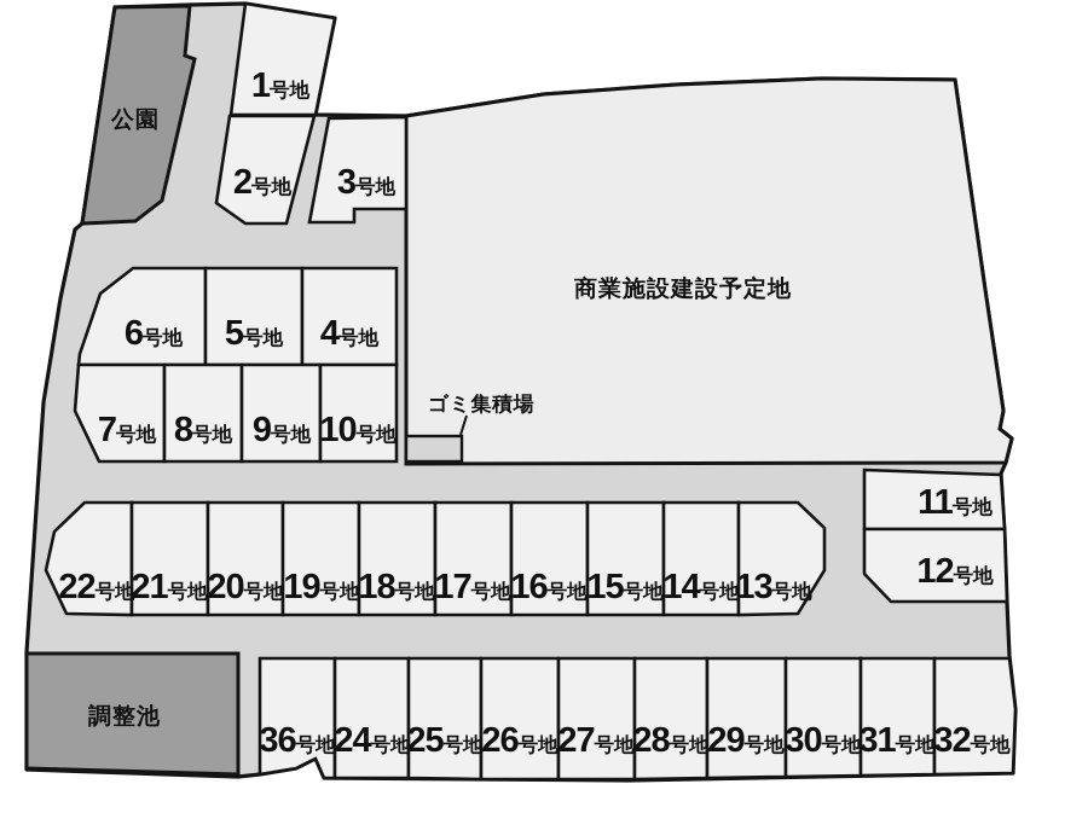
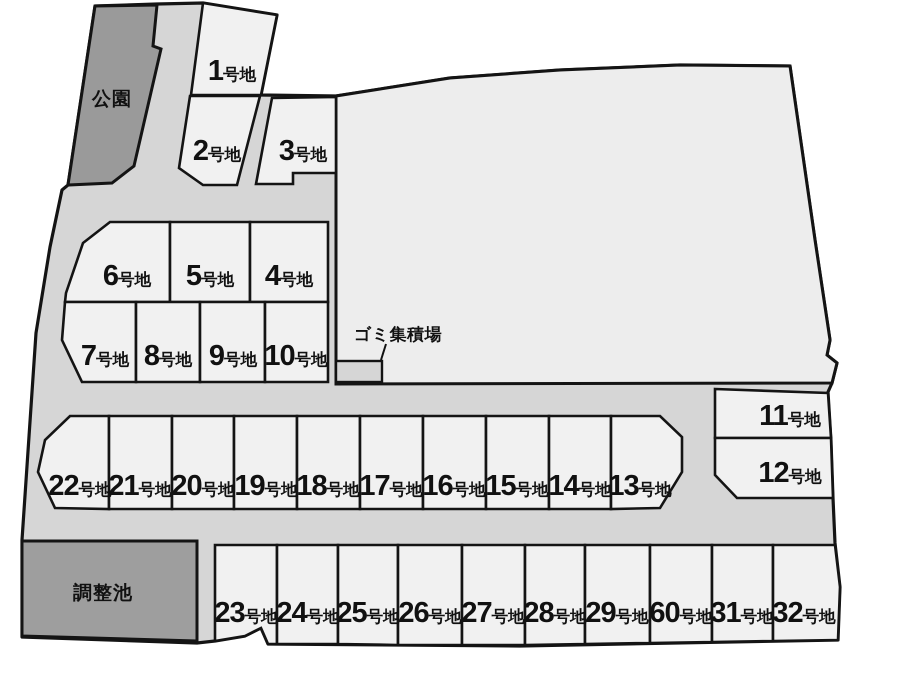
  公園
- 商業施設建設予定地
  ゴミ集積場
  調整池
  1号地
  2号地
  3号地
  4号地
  5号地
  6号地
  7号地
  8号地
  9号地
  10号地
  11号地
  12号地
  13号地
  14号地
  15号地
  16号地
  17号地
  18号地
  19号地
  20号地
  21号地
  22号地
- 36号地
+ 23号地
  24号地
  25号地
  26号地
  27号地
  28号地
  29号地
- 30号地
+ 60号地
  31号地
  32号地
